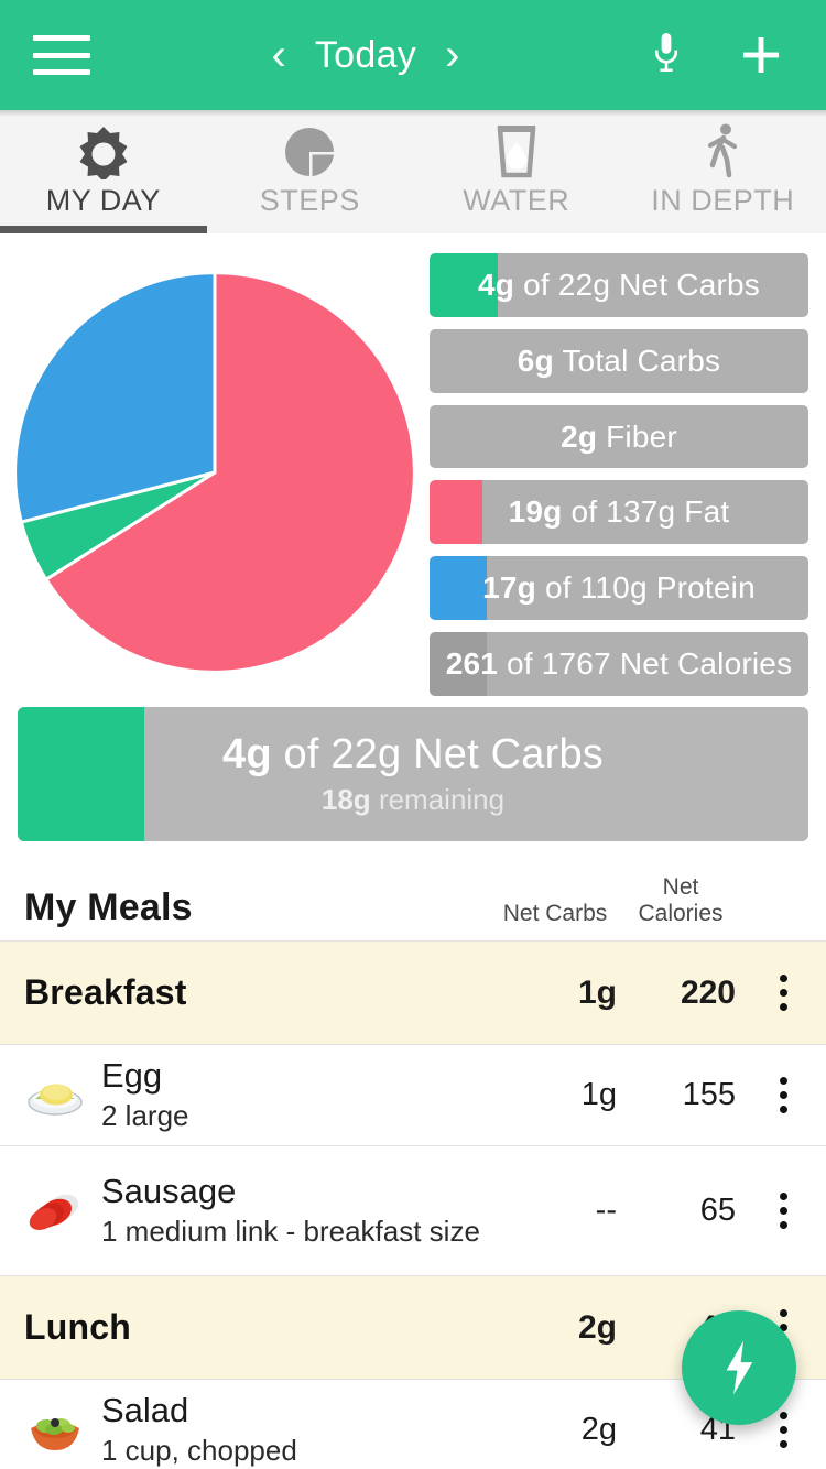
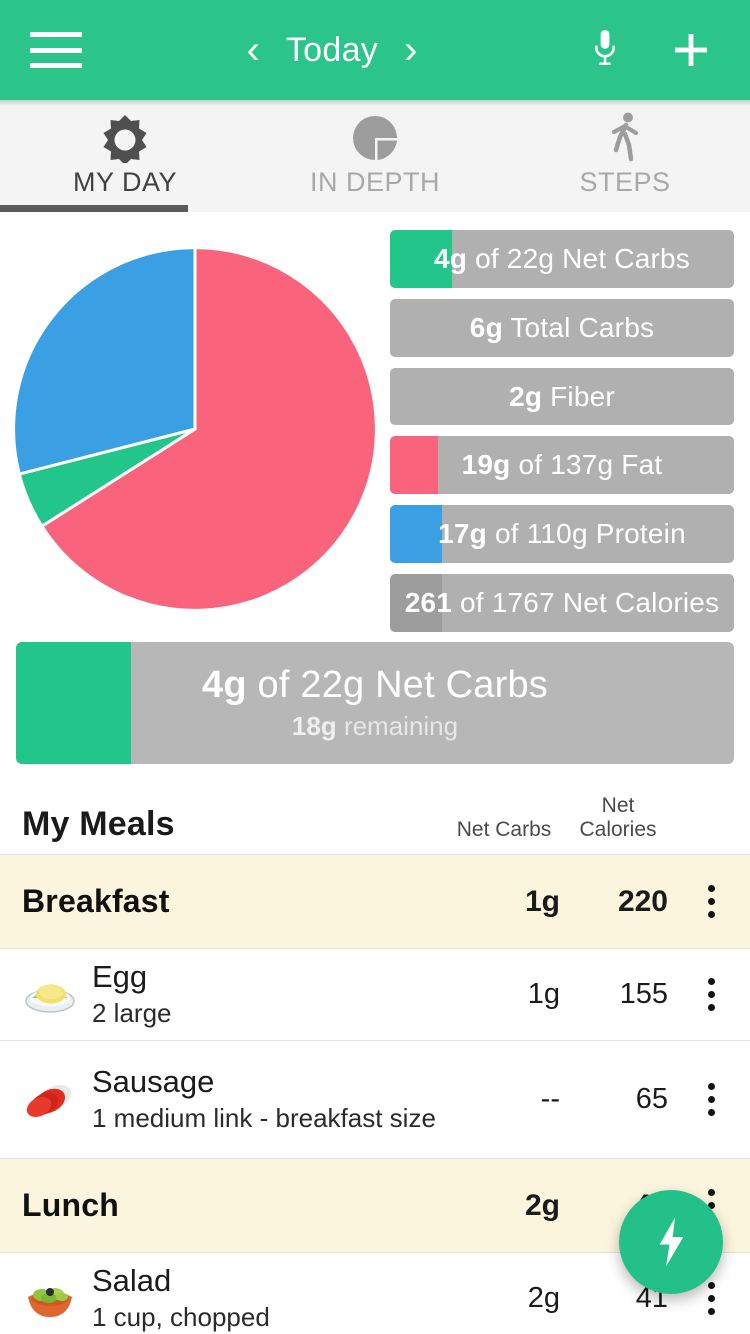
  ‹
  Today
  ›
  MY DAY
- STEPS
+ IN DEPTH
- WATER
- IN DEPTH
+ STEPS
  4g of 22g Net Carbs
  6g Total Carbs
  2g Fiber
  19g of 137g Fat
  17g of 110g Protein
  261 of 1767 Net Calories
  4g of 22g Net Carbs
  18g remaining
  My Meals
  Net Carbs
  Net
  Calories
  Breakfast
  1g
  220
  Egg
  2 large
  1g
  155
  Sausage
  1 medium link - breakfast size
  --
  65
  Lunch
  2g
  Salad
  1 cup, chopped
  2g
  41
